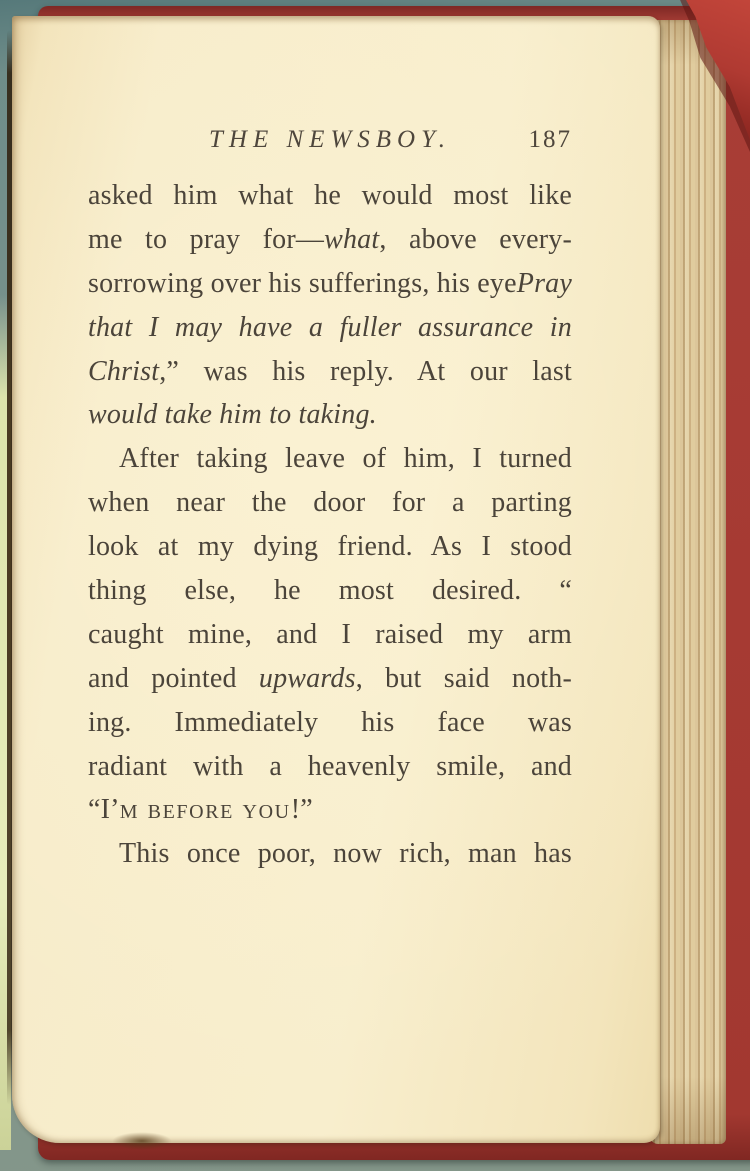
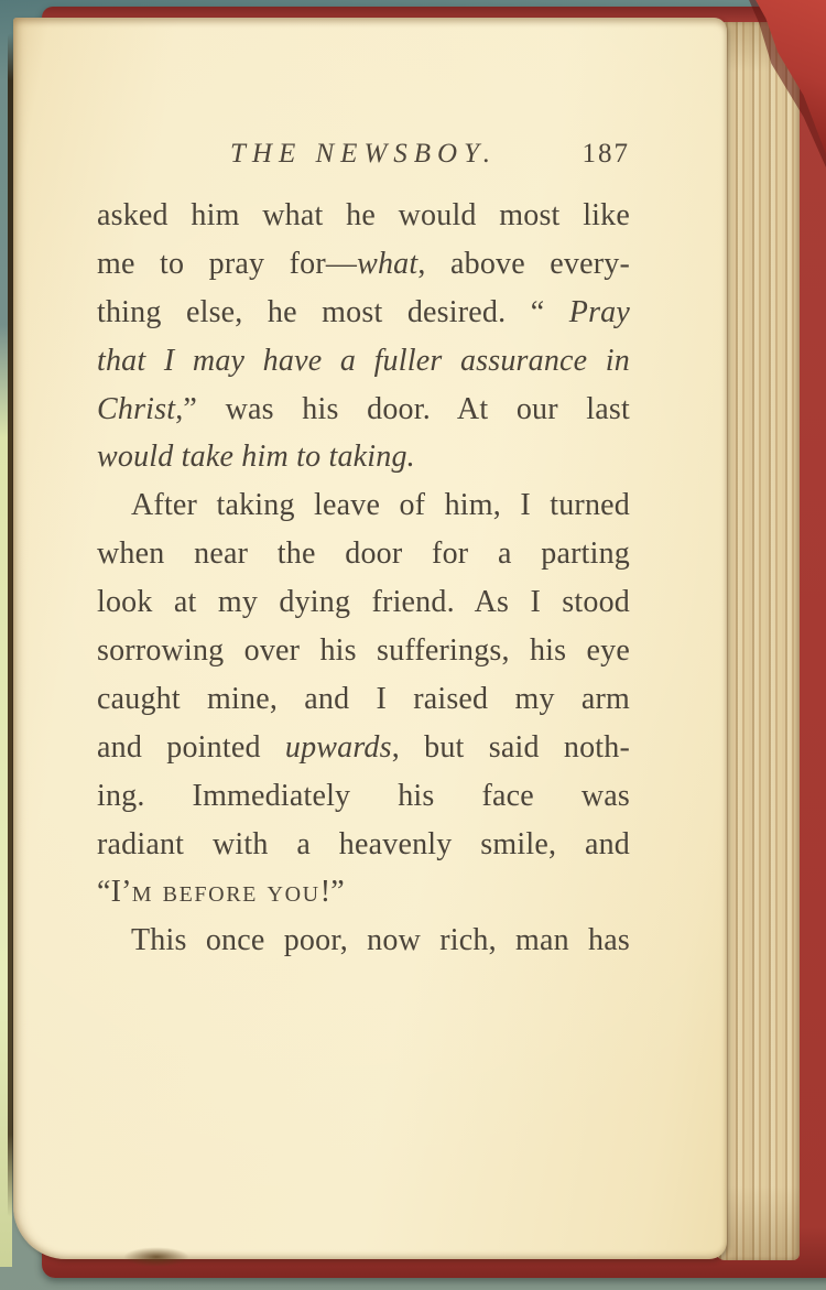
  THE NEWSBOY.
  187
  asked him what he would most like
  me to pray for—what, above every-
- sorrowing over his sufferings, his eyePray
+ thing else, he most desired. “ Pray
  that I may have a fuller assurance in
- Christ,” was his reply. At our last
+ Christ,” was his door. At our last
  would take him to taking.
  After taking leave of him, I turned
  when near the door for a parting
  look at my dying friend. As I stood
- thing else, he most desired. “
+ sorrowing over his sufferings, his eye
  caught mine, and I raised my arm
  and pointed upwards, but said noth-
  ing. Immediately his face was
  radiant with a heavenly smile, and
  “I’m before you!”
  This once poor, now rich, man has
